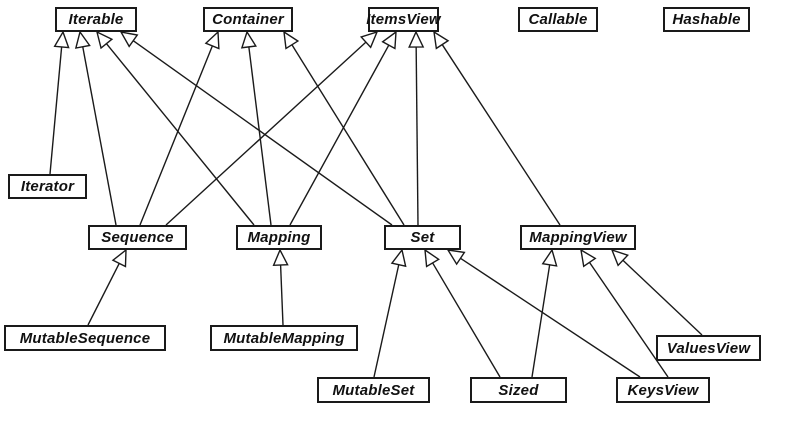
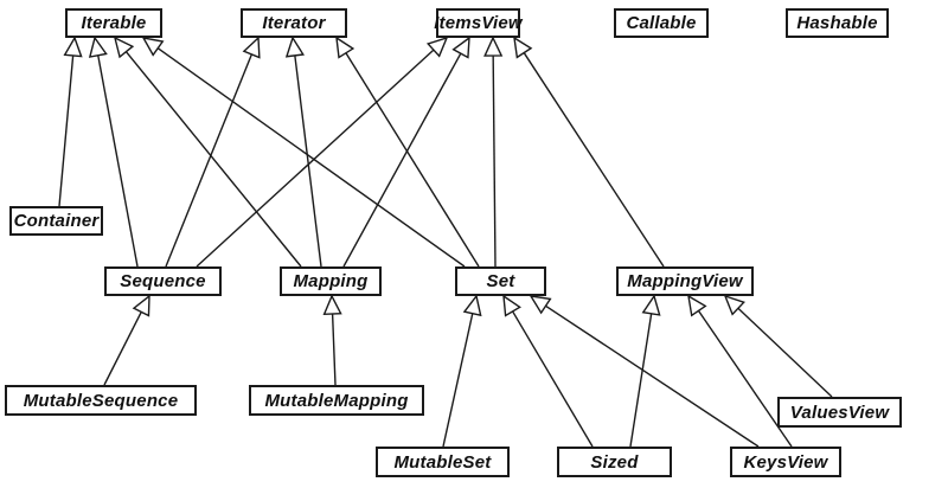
  Iterable
- Container
+ Iterator
  ItemsView
  Callable
  Hashable
- Iterator
+ Container
  Sequence
  Mapping
  Set
  MappingView
  MutableSequence
  MutableMapping
  MutableSet
  Sized
  KeysView
  ValuesView
